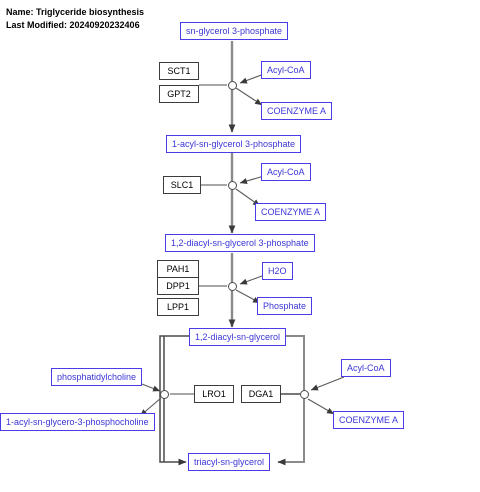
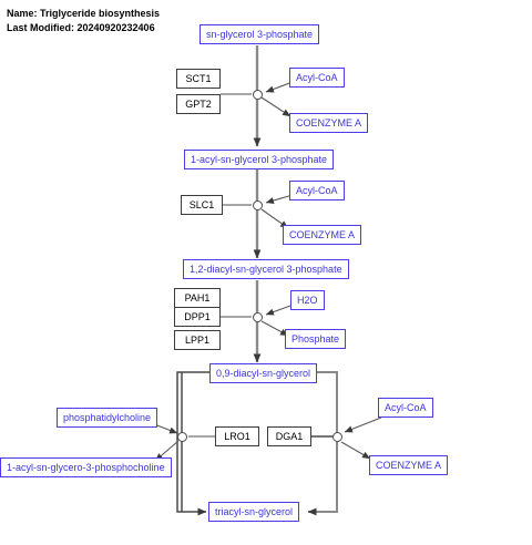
  Name: Triglyceride biosynthesis
  Last Modified: 20240920232406
  sn-glycerol 3-phosphate
  Acyl-CoA
  COENZYME A
  1-acyl-sn-glycerol 3-phosphate
  Acyl-CoA
  COENZYME A
  1,2-diacyl-sn-glycerol 3-phosphate
  H2O
  Phosphate
- 1,2-diacyl-sn-glycerol
+ 0,9-diacyl-sn-glycerol
  phosphatidylcholine
  1-acyl-sn-glycero-3-phosphocholine
  Acyl-CoA
  COENZYME A
  triacyl-sn-glycerol
  SCT1
  GPT2
  SLC1
  PAH1
  DPP1
  LPP1
  LRO1
  DGA1
